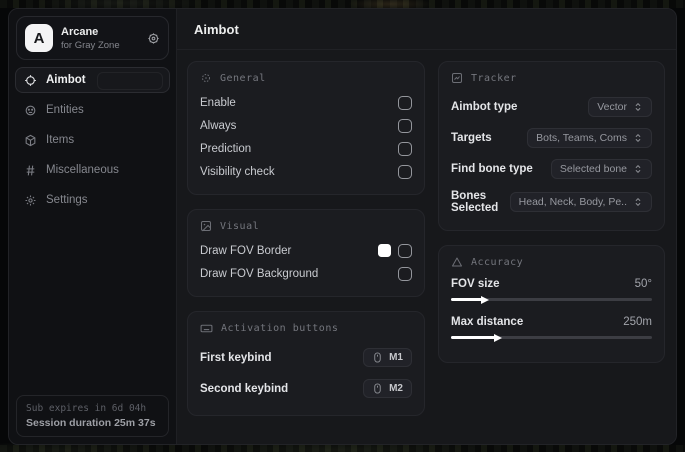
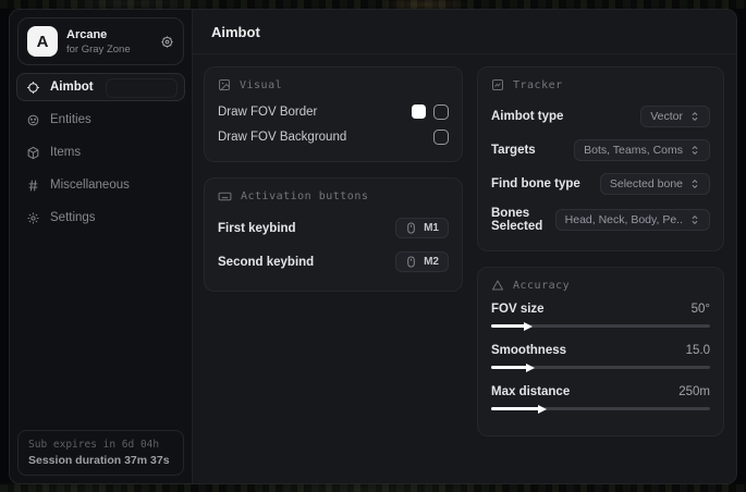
  A
  Arcane
  for Gray Zone
  Aimbot
  Entities
  Items
  Miscellaneous
  Settings
  Sub expires in 6d 04h
- Session duration 25m 37s
+ Session duration 37m 37s
  Aimbot
- General
- Enable
- Always
- Prediction
- Visibility check
  Visual
  Draw FOV Border
  Draw FOV Background
  Activation buttons
  First keybind
  M1
  Second keybind
  M2
  Tracker
  Aimbot type
  Vector
  Targets
  Bots, Teams, Coms
  Find bone type
  Selected bone
  Bones Selected
  Head, Neck, Body, Pe..
  Accuracy
  FOV size
  50°
+ Smoothness
+ 15.0
  Max distance
  250m
